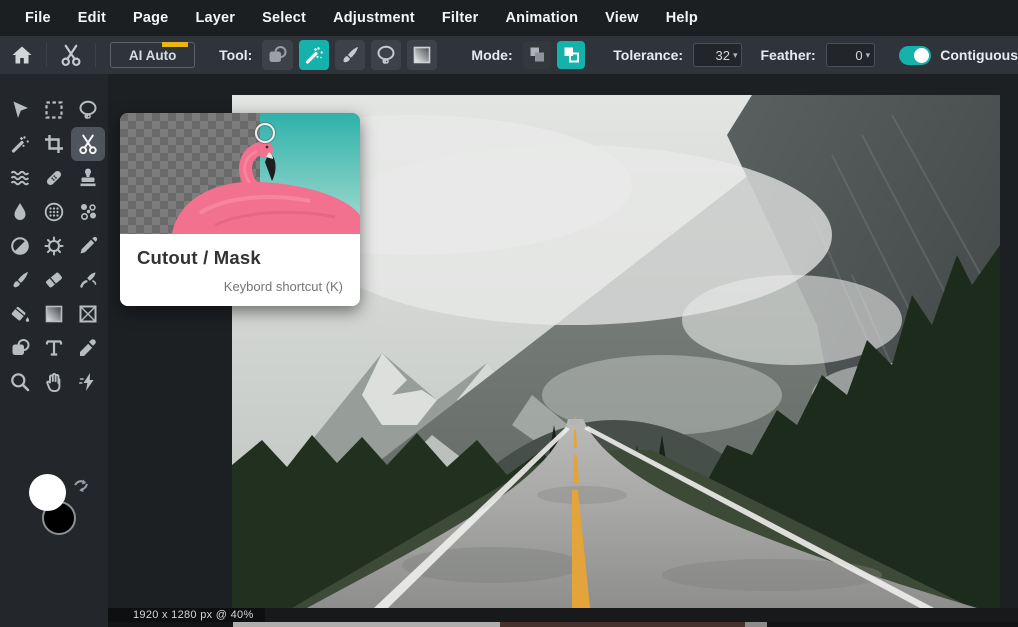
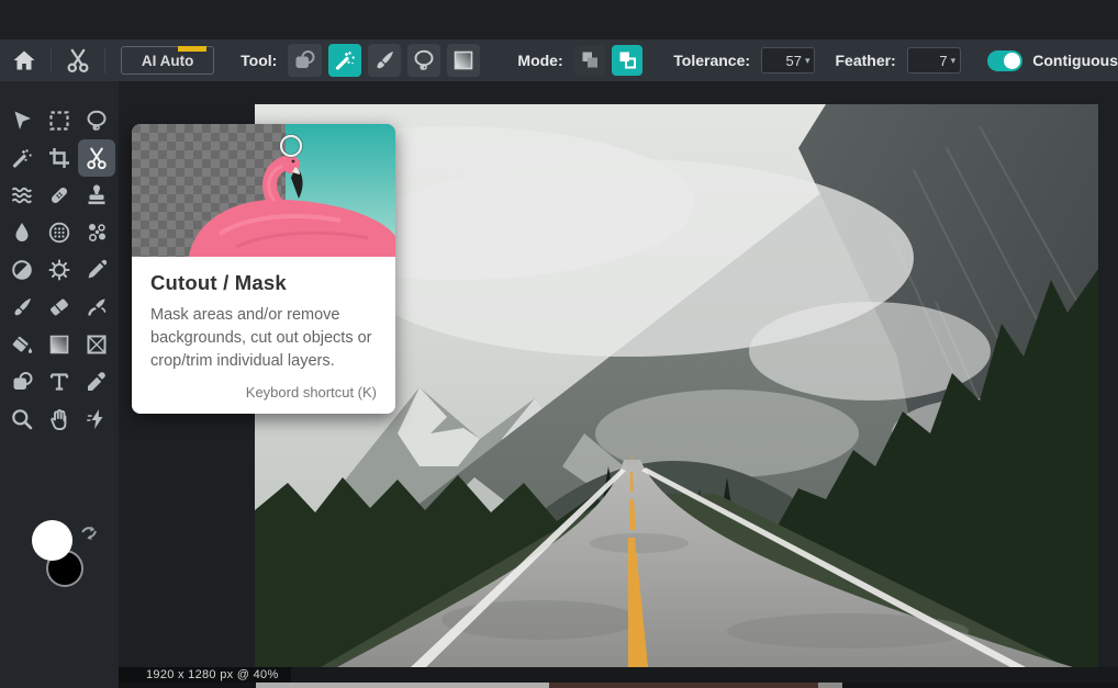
- File
- Edit
- Page
- Layer
- Select
- Adjustment
- Filter
- Animation
- View
- Help
  AI Auto
  Tool:
  Mode:
  Tolerance:
- 32
+ 57
  ▾
  Feather:
- 0
+ 7
  ▾
  Contiguous
  1920 x 1280 px @ 40%
  Cutout / Mask
+ Mask areas and/or remove backgrounds, cut out objects or crop/trim individual layers.
  Keybord shortcut (K)
